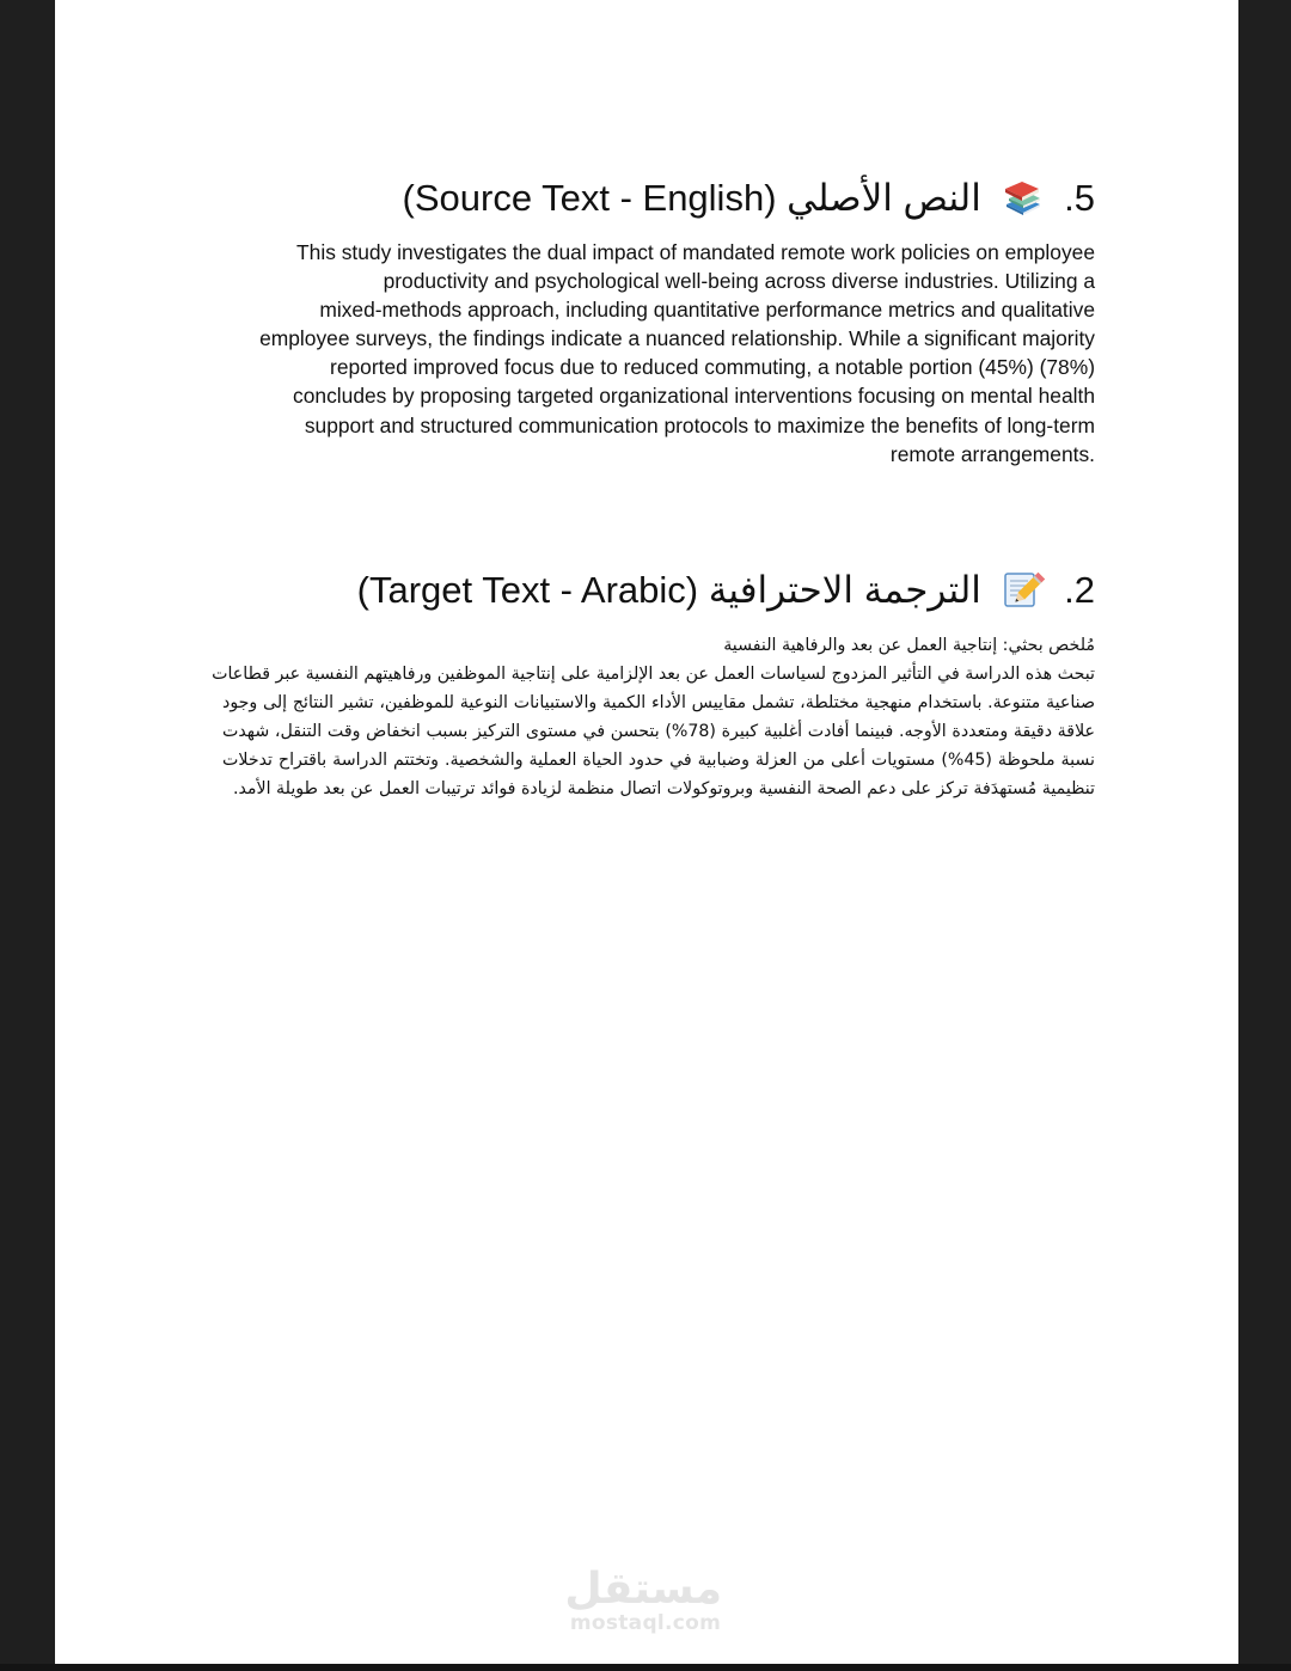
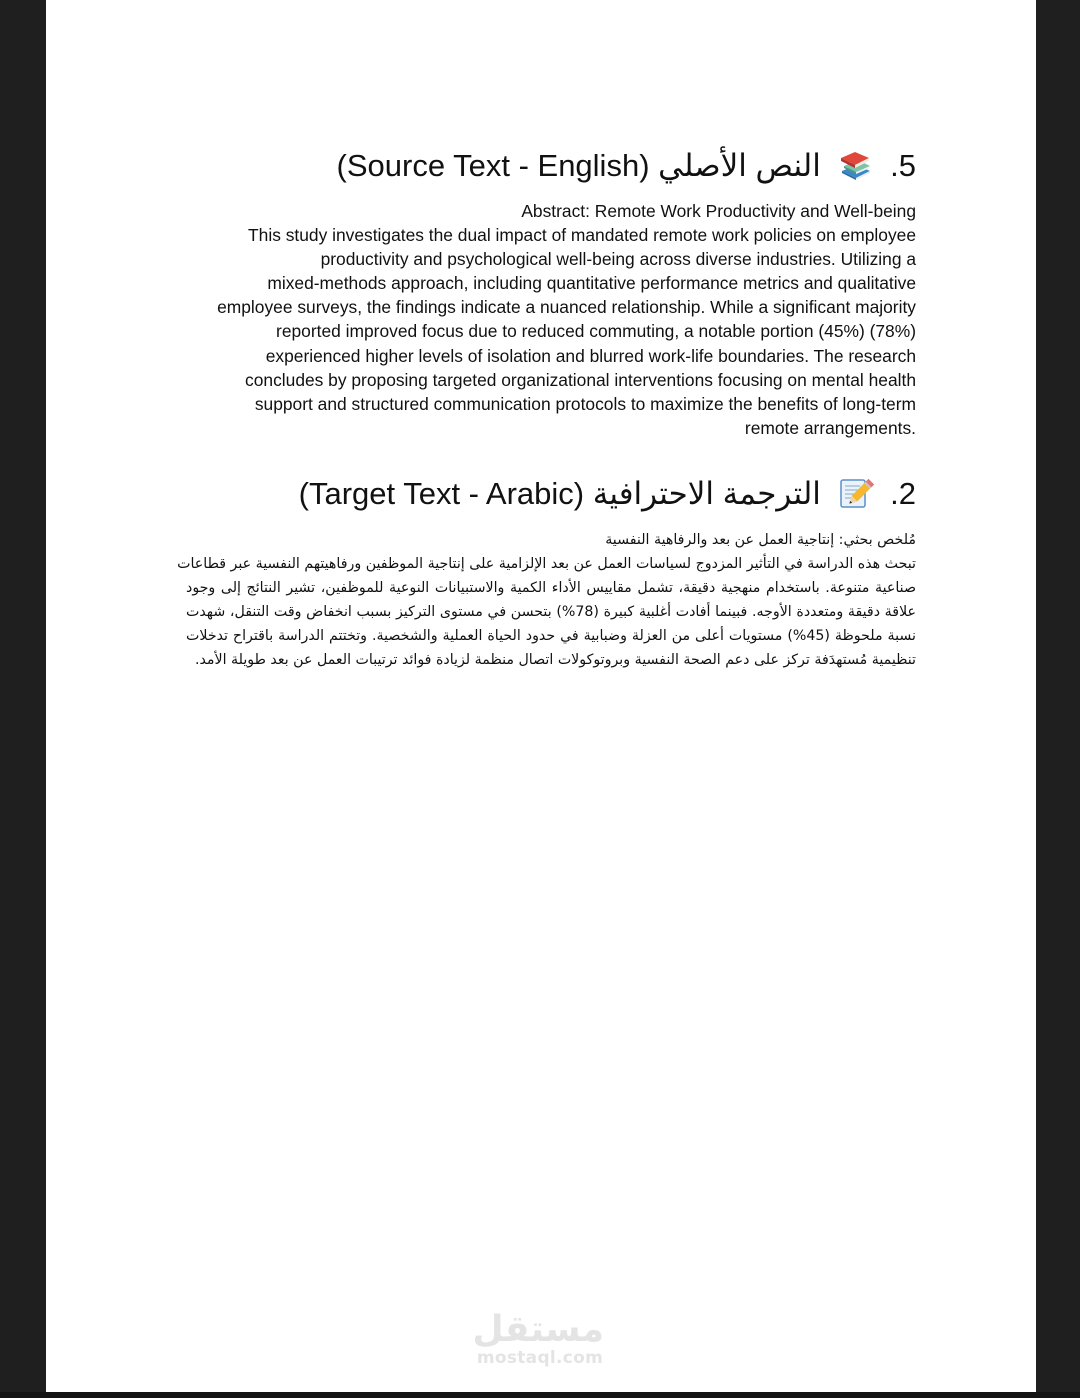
  5. النص الأصلي (Source Text - English)
+ Abstract: Remote Work Productivity and Well-being
  This study investigates the dual impact of mandated remote work policies on employee
  productivity and psychological well-being across diverse industries. Utilizing a
  mixed-methods approach, including quantitative performance metrics and qualitative
  employee surveys, the findings indicate a nuanced relationship. While a significant majority
  (78%) reported improved focus due to reduced commuting, a notable portion (45%)
+ experienced higher levels of isolation and blurred work-life boundaries. The research
  concludes by proposing targeted organizational interventions focusing on mental health
  support and structured communication protocols to maximize the benefits of long-term
  remote arrangements.
  2. الترجمة الاحترافية (Target Text - Arabic)
  مُلخص بحثي: إنتاجية العمل عن بعد والرفاهية النفسية
  تبحث هذه الدراسة في التأثير المزدوج لسياسات العمل عن بعد الإلزامية على إنتاجية الموظفين ورفاهيتهم النفسية عبر قطاعات
- صناعية متنوعة. باستخدام منهجية مختلطة، تشمل مقاييس الأداء الكمية والاستبيانات النوعية للموظفين، تشير النتائج إلى وجود
+ صناعية متنوعة. باستخدام منهجية دقيقة، تشمل مقاييس الأداء الكمية والاستبيانات النوعية للموظفين، تشير النتائج إلى وجود
  علاقة دقيقة ومتعددة الأوجه. فبينما أفادت أغلبية كبيرة (78%) بتحسن في مستوى التركيز بسبب انخفاض وقت التنقل، شهدت
  نسبة ملحوظة (45%) مستويات أعلى من العزلة وضبابية في حدود الحياة العملية والشخصية. وتختتم الدراسة باقتراح تدخلات
  تنظيمية مُستهدَفة تركز على دعم الصحة النفسية وبروتوكولات اتصال منظمة لزيادة فوائد ترتيبات العمل عن بعد طويلة الأمد.
  مستقل
  mostaql.com
